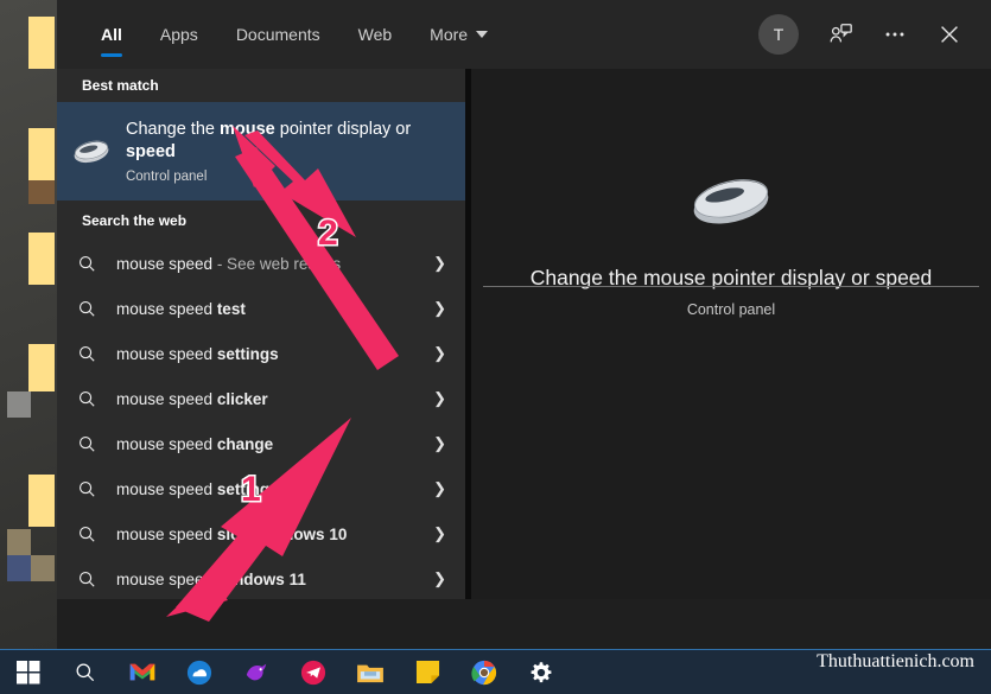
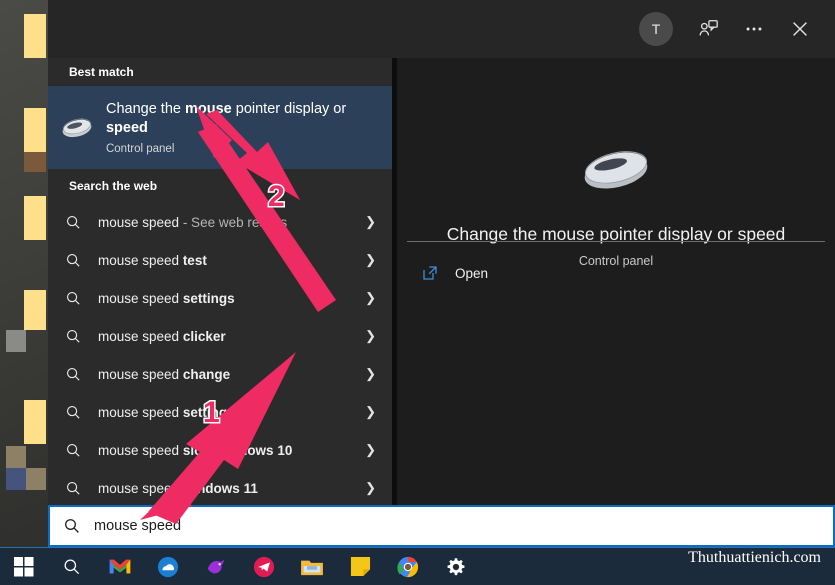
- All
- Apps
- Documents
- Web
- More
  T
  Best match
  Change the mouse pointer display or speed
  Control panel
  Search the web
  mouse speed - See web res
  ❯
  mouse speed test
  ❯
  mouse speed settings
  ❯
  mouse speed clicker
  ❯
  mouse speed change
  ❯
  mouse speed setting
  ❯
  mouse speed slows 10
  ❯
  mouse spee dows 11
  ❯
  Change the mouse pointer display or speed
  Control panel
+ Open
+ mouse speed
  Thuthuattienich.com
  2
  1
